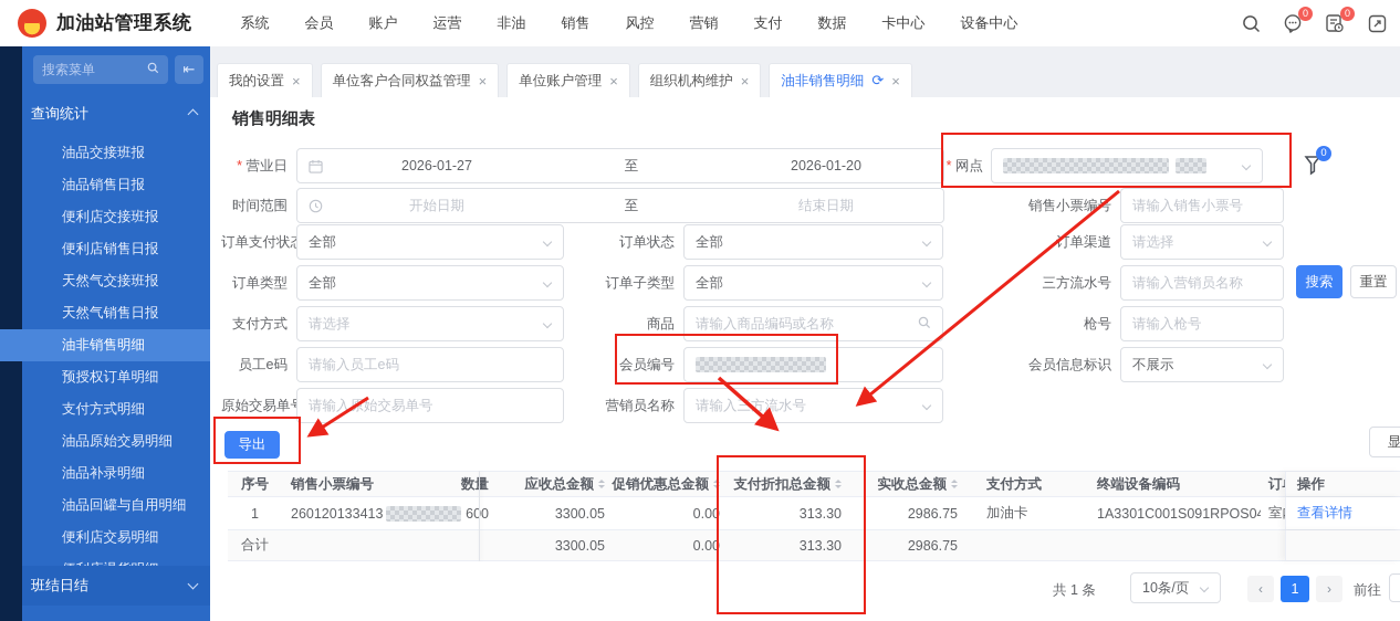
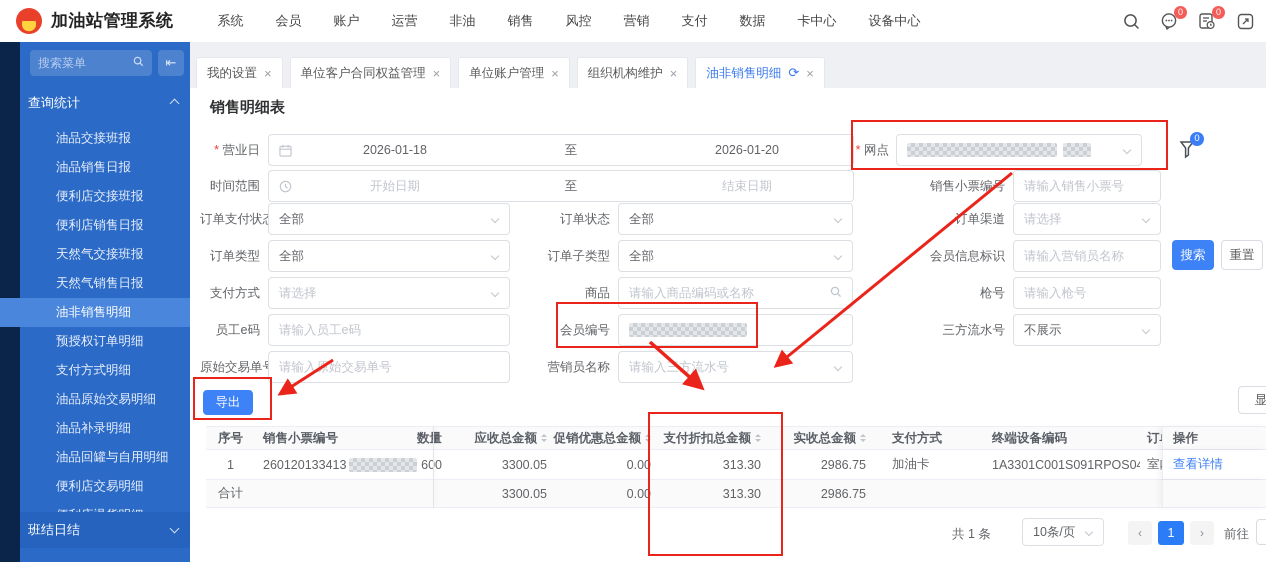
  加油站管理系统
  系统
  会员
  账户
  运营
  非油
  销售
  风控
  营销
  支付
  数据
  卡中心
  设备中心
  0
  0
  搜索菜单
  ⇤
  查询统计
  油品交接班报
  油品销售日报
  便利店交接班报
  便利店销售日报
  天然气交接班报
  天然气销售日报
  油非销售明细
  预授权订单明细
  支付方式明细
  油品原始交易明细
  油品补录明细
  油品回罐与自用明细
  便利店交易明细
  班结日结
  我的设置
  ×
  单位客户合同权益管理
  ×
  单位账户管理
  ×
  组织机构维护
  ×
  油非销售明细
  ⟳
  ×
  销售明细表
  营业日
- 2026-01-27
+ 2026-01-18
  至
  2026-01-20
  网点
  0
  时间范围
  开始日期
  至
  结束日期
  销售小票编号
  请输入销售小票号
  订单支付状
  全部
  订单状态
  全部
  订单渠道
  请选择
  订单类型
  全部
  订单子类型
  全部
- 三方流水号
+ 会员信息标识
  请输入营销员名称
  支付方式
  请选择
  商品
  请输入商品编码或名称
  枪号
  请输入枪号
  员工e码
  请输入员工e码
  会员编号
- 会员信息标识
+ 三方流水号
  不展示
  原始交易单
  请输入始交易单号
  营销员名称
  请输入三方流水号
  搜索
  重置
  导出
  显
  序号
  销售小票编号
  数量
  应收总金额
  促销优惠总金额
  支付折扣总金额
  实收总金额
  支付方式
  终端设备编码
  操作
  1
  260120133413
  600
  3300.05
  0.00
  313.30
  2986.75
  加油卡
  1A3301C001S091RPOS0
  查看详情
  合计
  3300.05
  0.00
  313.30
  2986.75
  共 1 条
  10条/页
  ‹
  1
  ›
  前往
